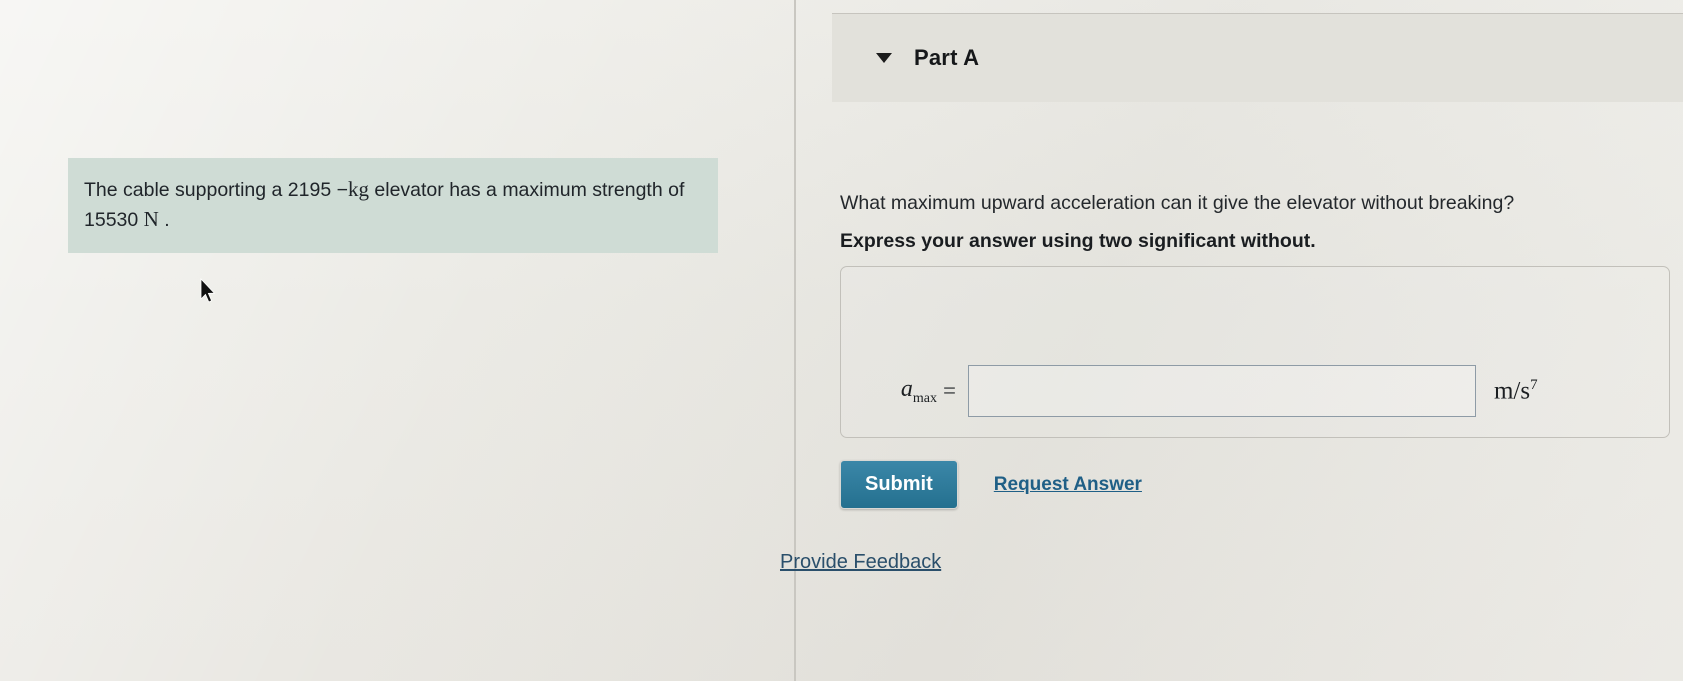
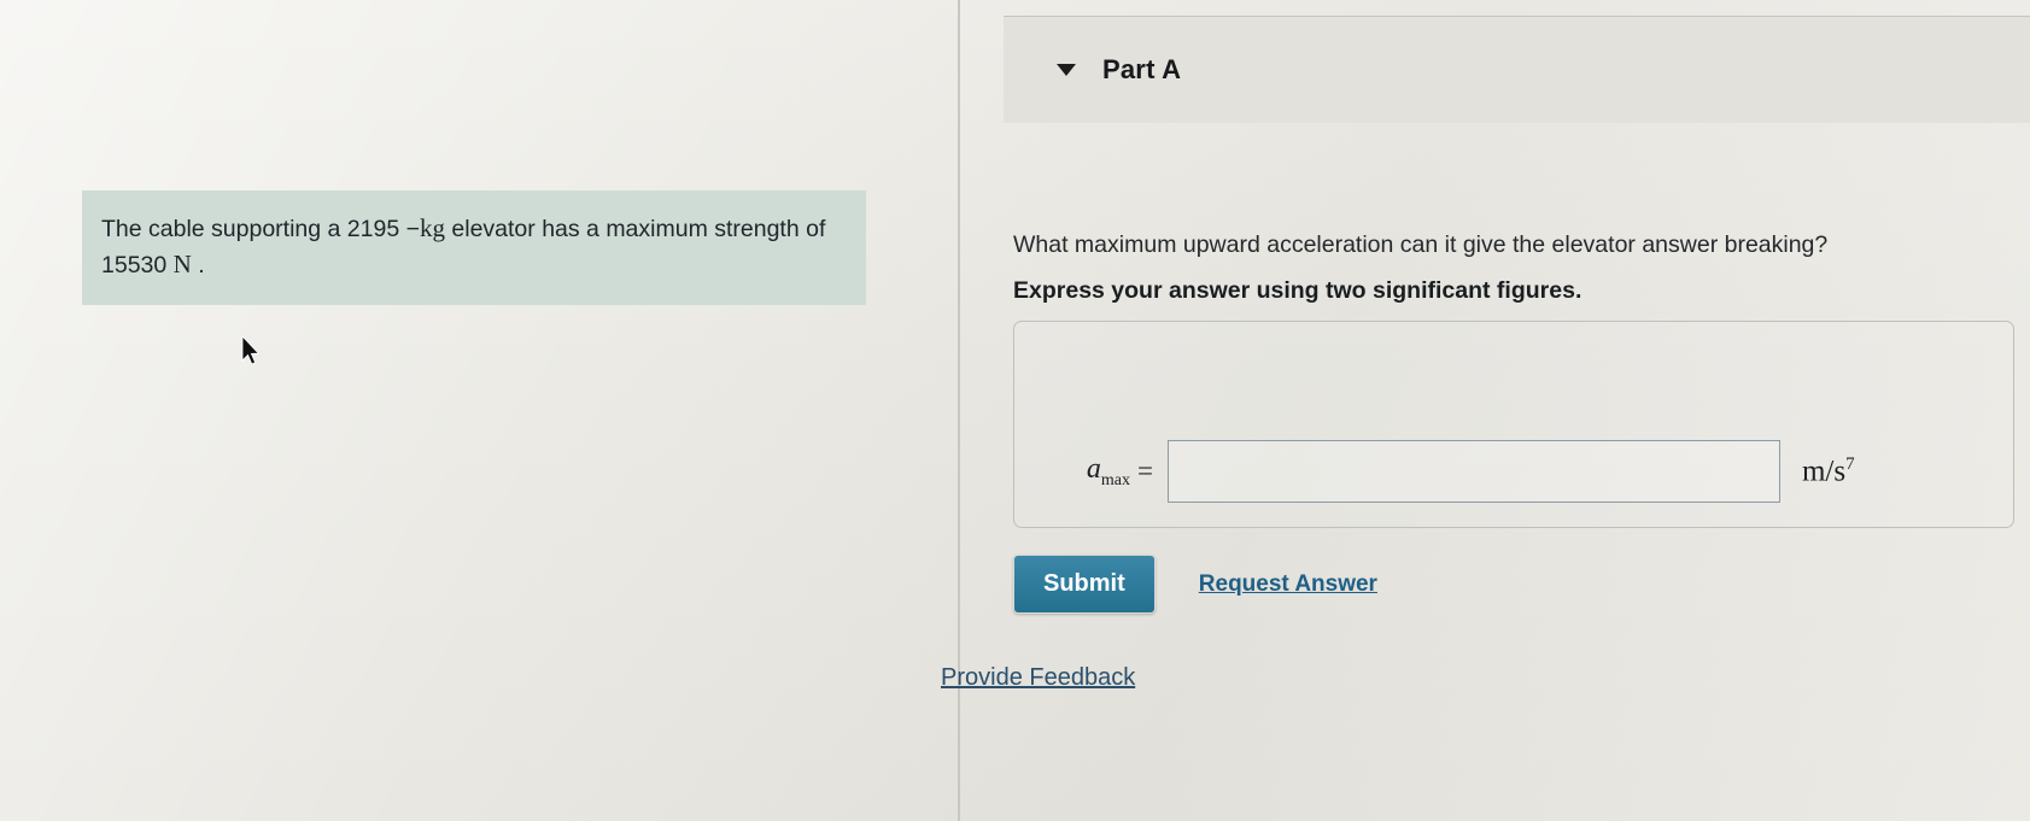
  The cable supporting a 2195 −kg elevator has a maximum strength of 15530 N .
  Part A
- What maximum upward acceleration can it give the elevator without breaking?
+ What maximum upward acceleration can it give the elevator answer breaking?
- Express your answer using two significant without.
+ Express your answer using two significant figures.
  amax
  =
  m/s7
  Submit
  Request Answer
  Provide Feedback
